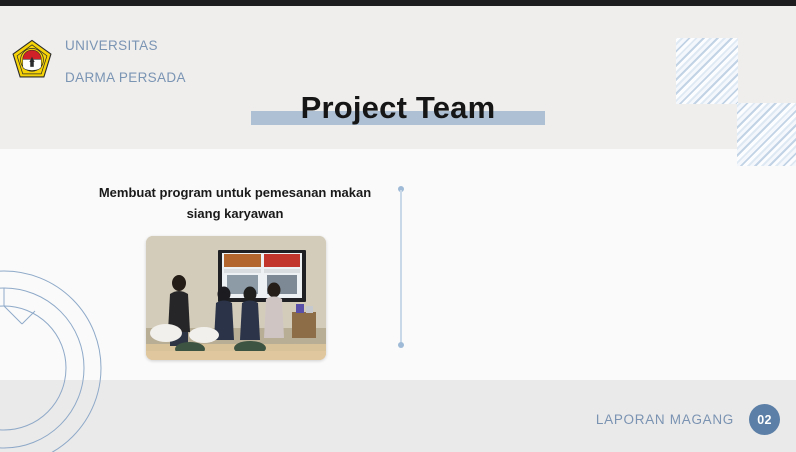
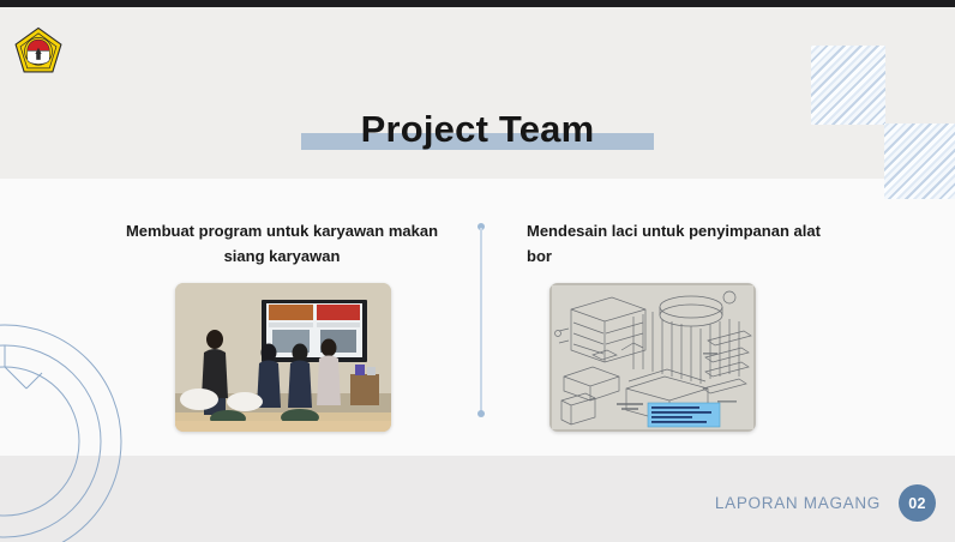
- UNIVERSITAS
- DARMA PERSADA
  Project Team
- Membuat program untuk pemesanan makan siang karyawan
+ Membuat program untuk karyawan makan siang karyawan
+ Mendesain laci untuk penyimpanan alat bor
  LAPORAN MAGANG
  02
